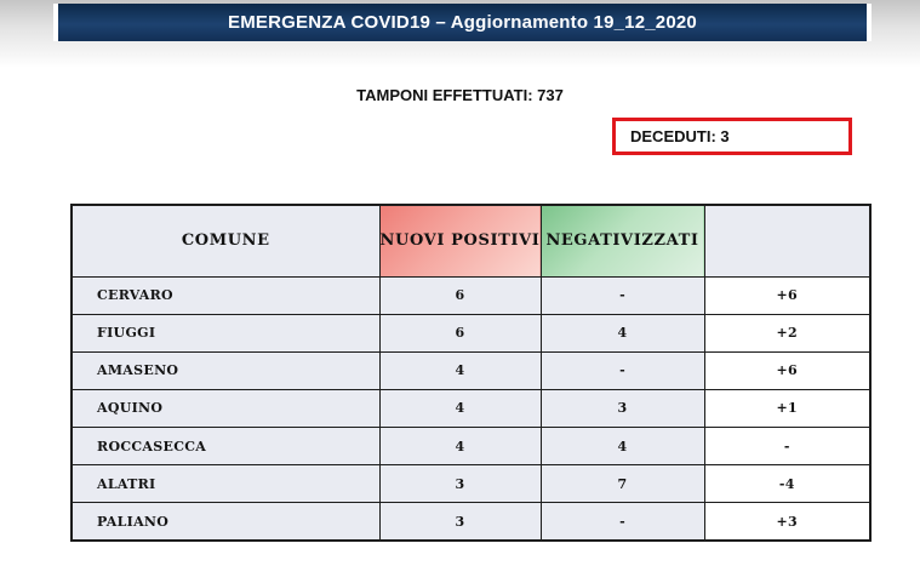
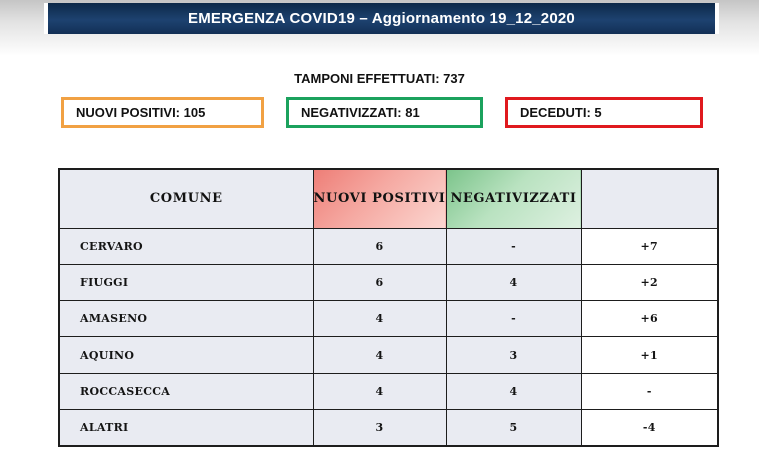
  EMERGENZA COVID19 – Aggiornamento 19_12_2020
  TAMPONI EFFETTUATI: 737
+ NUOVI POSITIVI: 105
+ NEGATIVIZZATI: 81
- DECEDUTI: 3
+ DECEDUTI: 5
  COMUNE	NUOVI POSITIVI	NEGATIVIZZATI
- CERVARO	6	-	+6
+ CERVARO	6	-	+7
  FIUGGI	6	4	+2
  AMASENO	4	-	+6
  AQUINO	4	3	+1
  ROCCASECCA	4	4	-
- ALATRI	3	7	-4
+ ALATRI	3	5	-4
- PALIANO	3	-	+3
